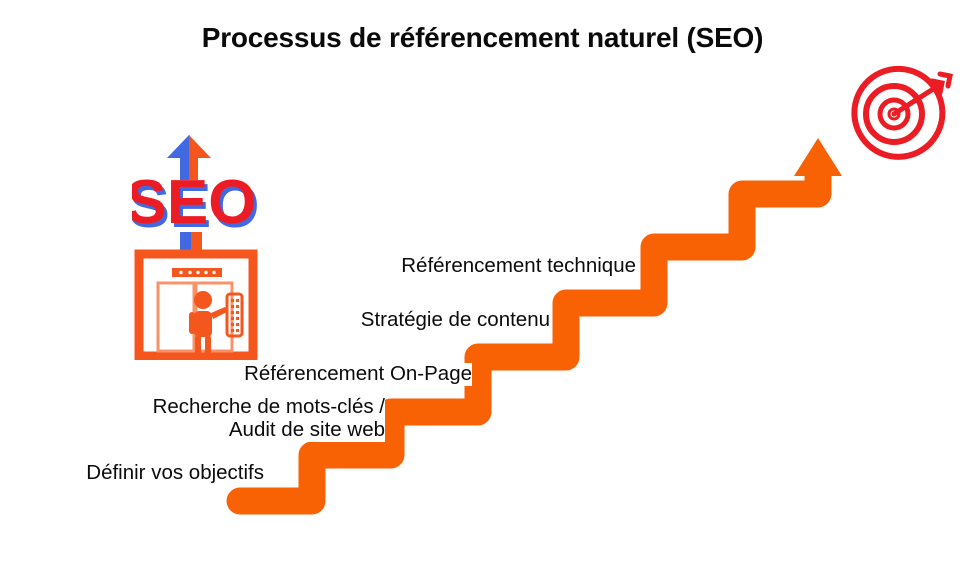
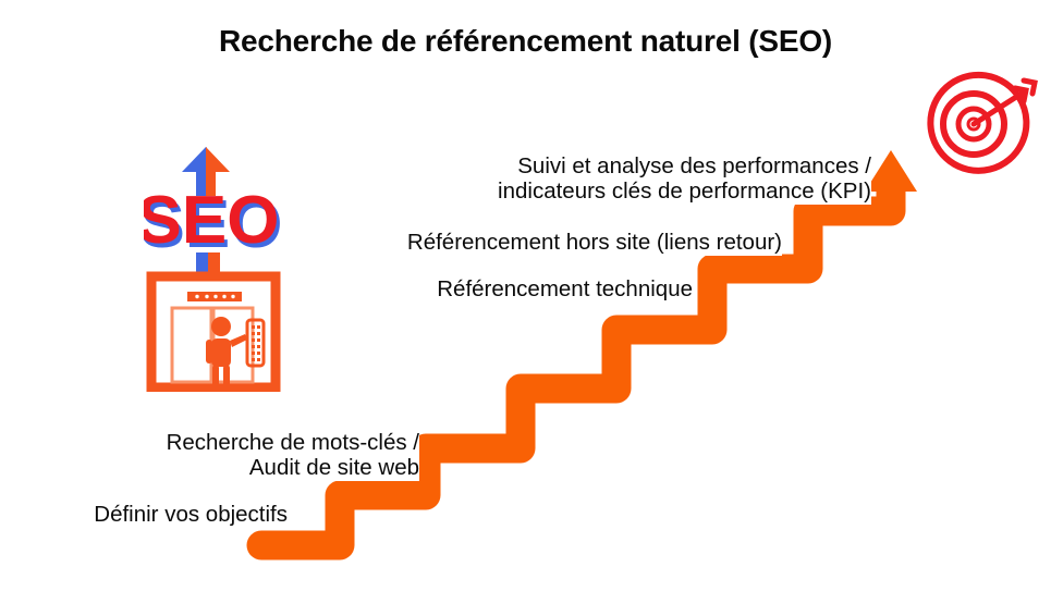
- Processus de référencement naturel (SEO)
+ Recherche de référencement naturel (SEO)
  Définir vos objectifs
  Recherche de mots-clés /
  Audit de site web
- Référencement On-Page
- Stratégie de contenu
  Référencement technique
+ Référencement hors site (liens retour)
+ Suivi et analyse des performances /
+ indicateurs clés de performance (KPI)
  SEO
